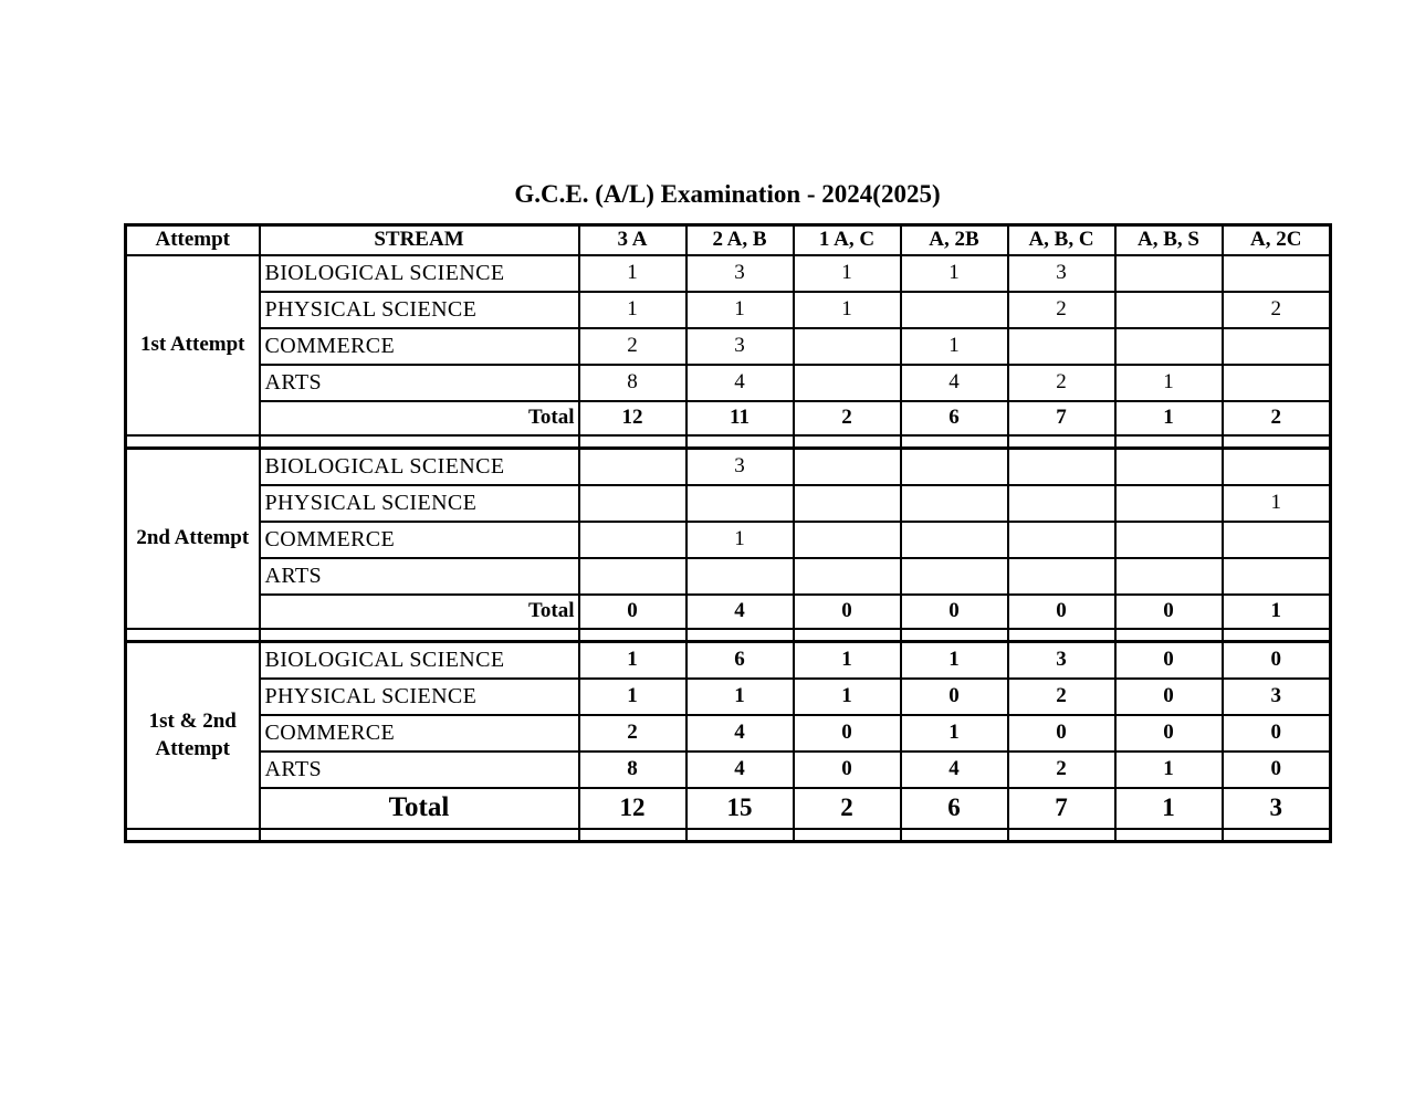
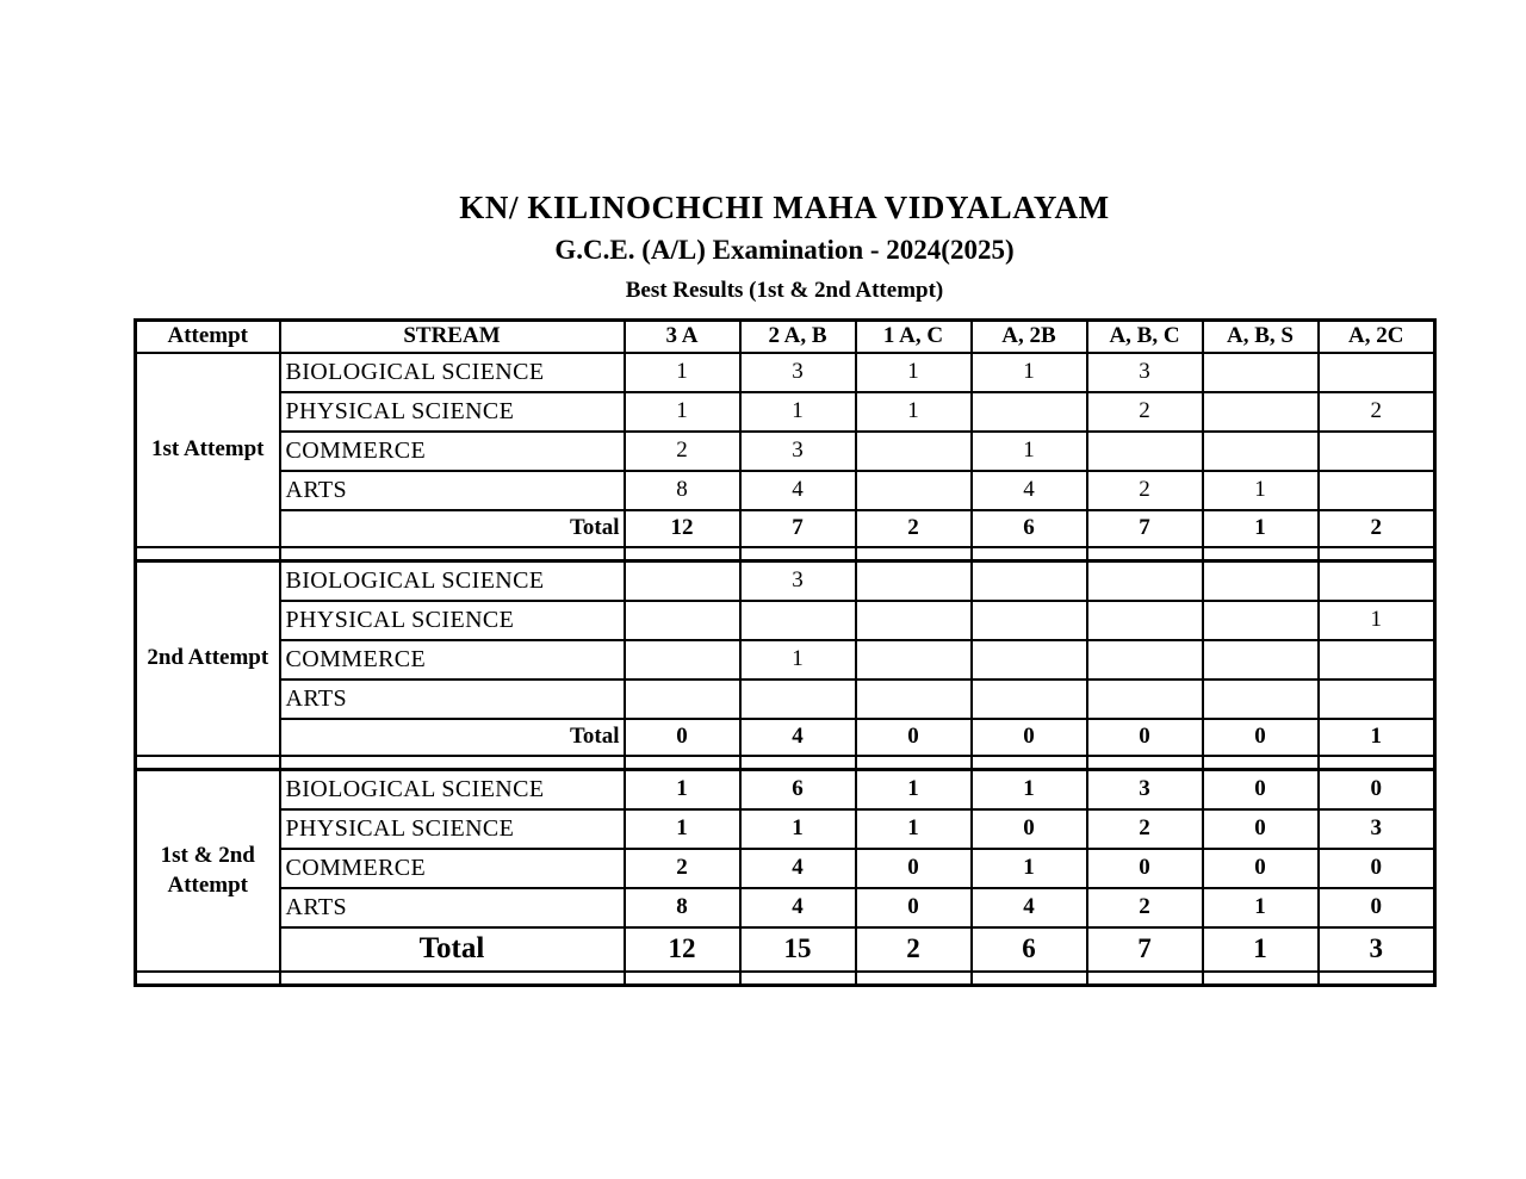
+ KN/ KILINOCHCHI MAHA VIDYALAYAM
  G.C.E. (A/L) Examination - 2024(2025)
+ Best Results (1st & 2nd Attempt)
  Attempt	STREAM	3 A	2 A, B	1 A, C	A, 2B	A, B, C	A, B, S	A, 2C
  1st Attempt	BIOLOGICAL SCIENCE	1	3	1	1	3
  PHYSICAL SCIENCE	1	1	1		2		2
  COMMERCE	2	3		1
  ARTS	8	4		4	2	1
- Total	12	11	2	6	7	1	2
+ Total	12	7	2	6	7	1	2
  2nd Attempt	BIOLOGICAL SCIENCE		3
  PHYSICAL SCIENCE							1
  COMMERCE		1
  ARTS
  Total	0	4	0	0	0	0	1
  1st & 2nd Attempt	BIOLOGICAL SCIENCE	1	6	1	1	3	0	0
  PHYSICAL SCIENCE	1	1	1	0	2	0	3
  COMMERCE	2	4	0	1	0	0	0
  ARTS	8	4	0	4	2	1	0
  Total	12	15	2	6	7	1	3
